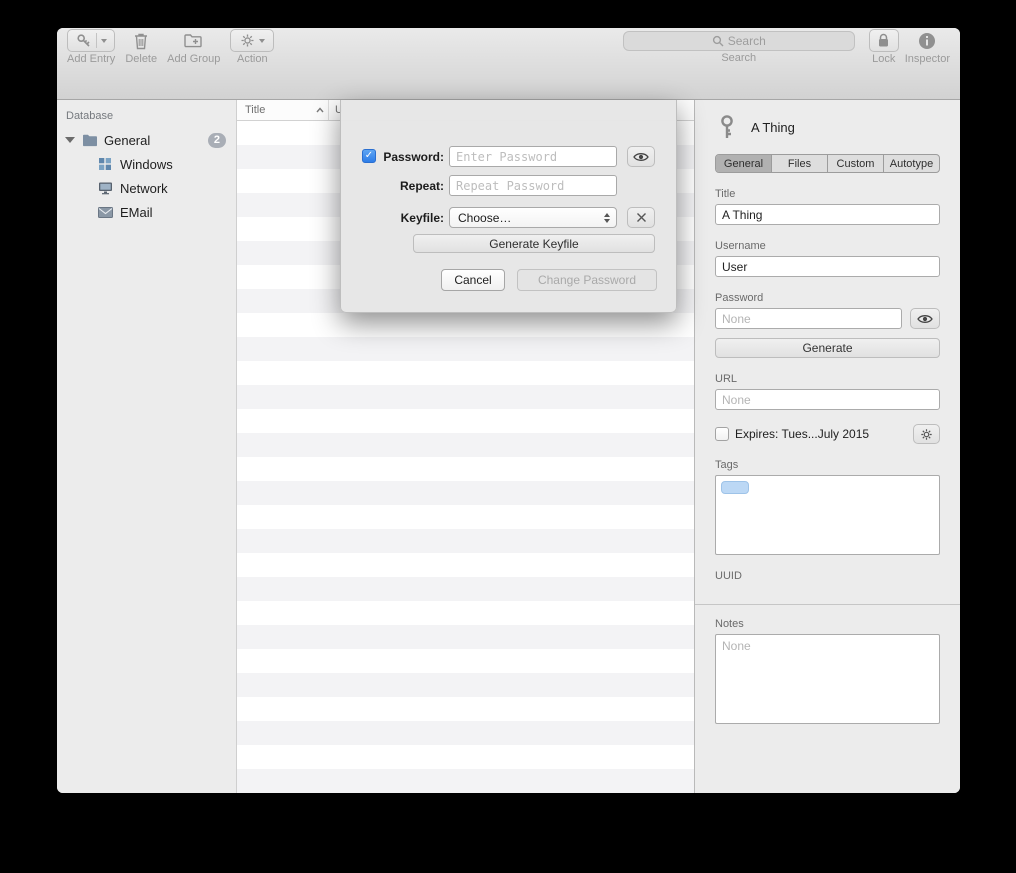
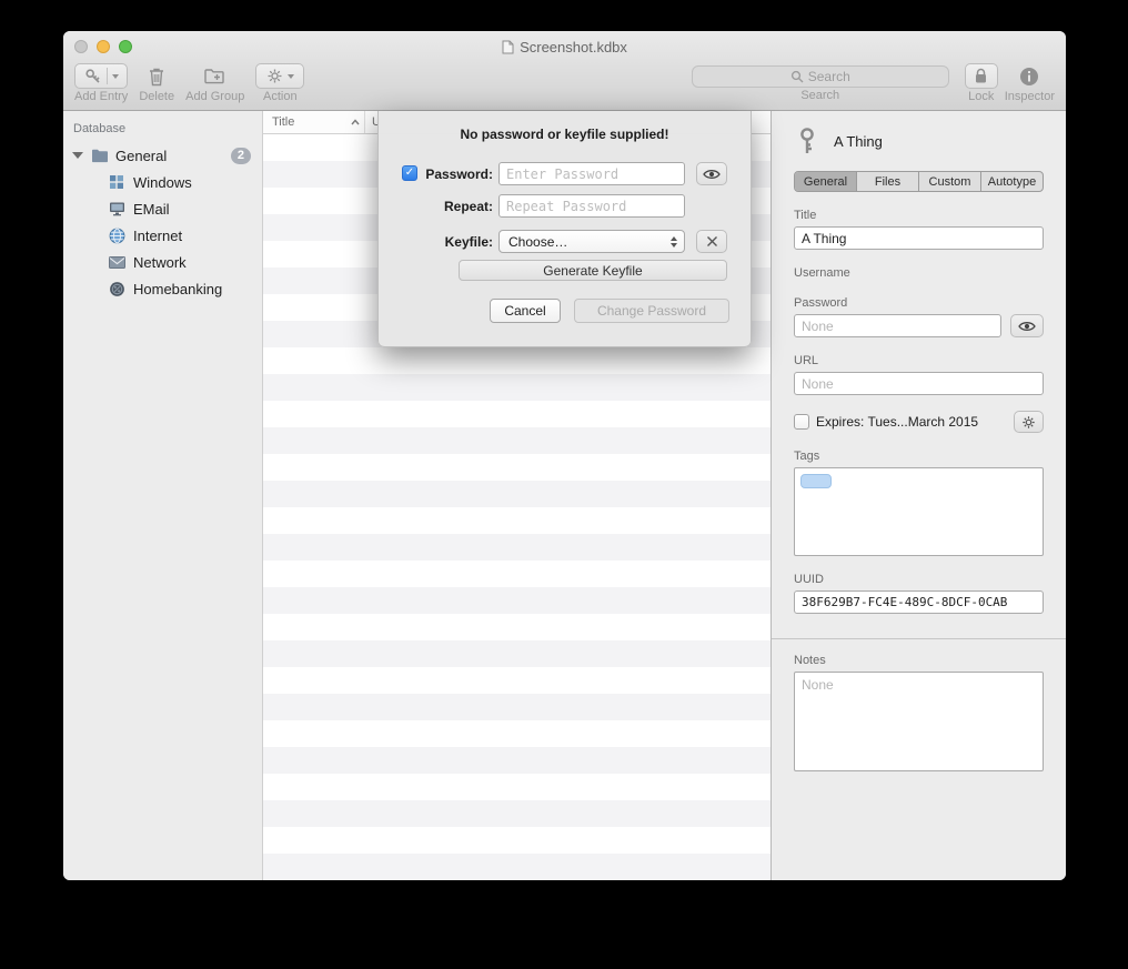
+ Screenshot.kdbx
  Add Entry
  Delete
  Add Group
  Action
  Search
  Search
  Lock
  Inspector
  Database
  General
  2
  Windows
- Network
+ EMail
+ Internet
- EMail
+ Network
+ Homebanking
  Title
  U
  A Thing
  General
  Files
  Custom
  Autotype
  Title
  A Thing
  Username
- User
  Password
  None
- Generate
  URL
  None
- Expires: Tues...July 2015
+ Expires: Tues...March 2015
  Tags
  UUID
+ 38F629B7-FC4E-489C-8DCF-0CAB
  Notes
  None
+ No password or keyfile supplied!
  ✓
  Password:
  Enter Password
  Repeat:
  Repeat Password
  Keyfile:
  Choose…
  Generate Keyfile
  Cancel
  Change Password
